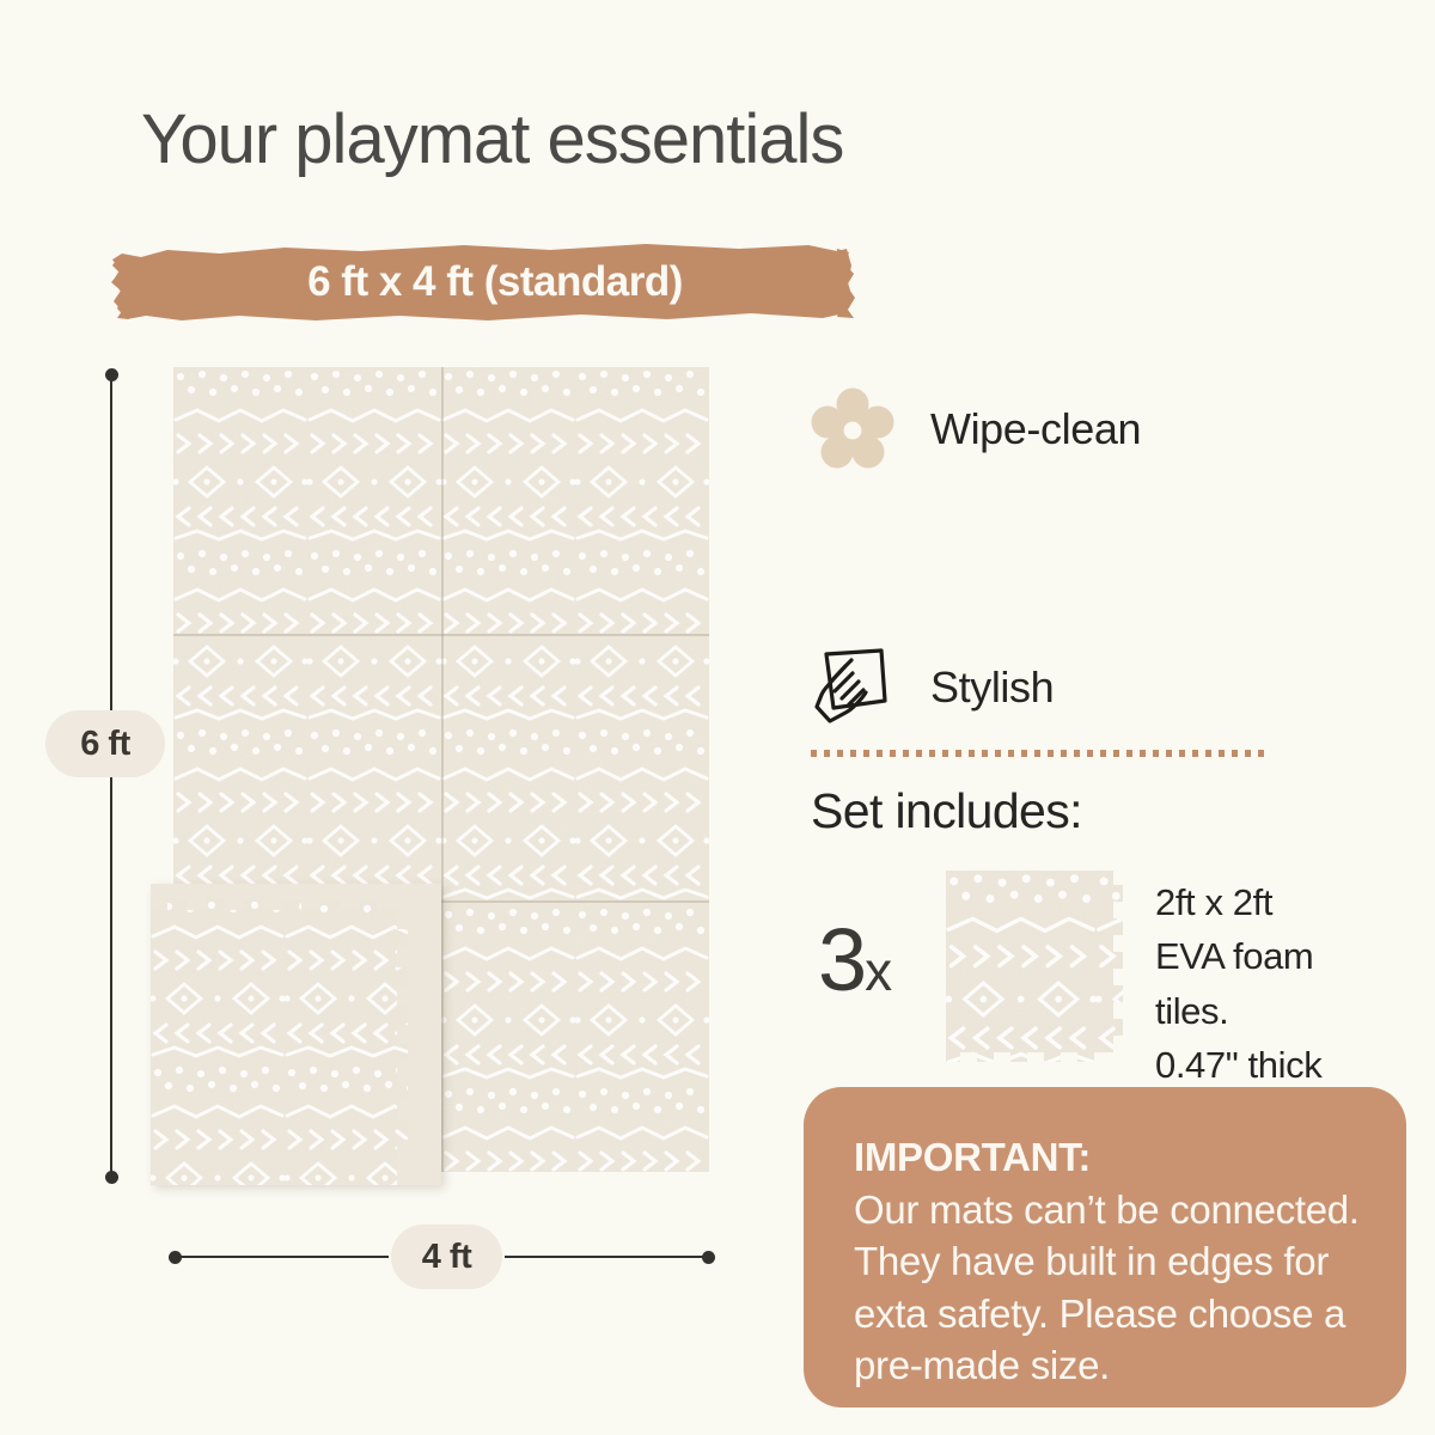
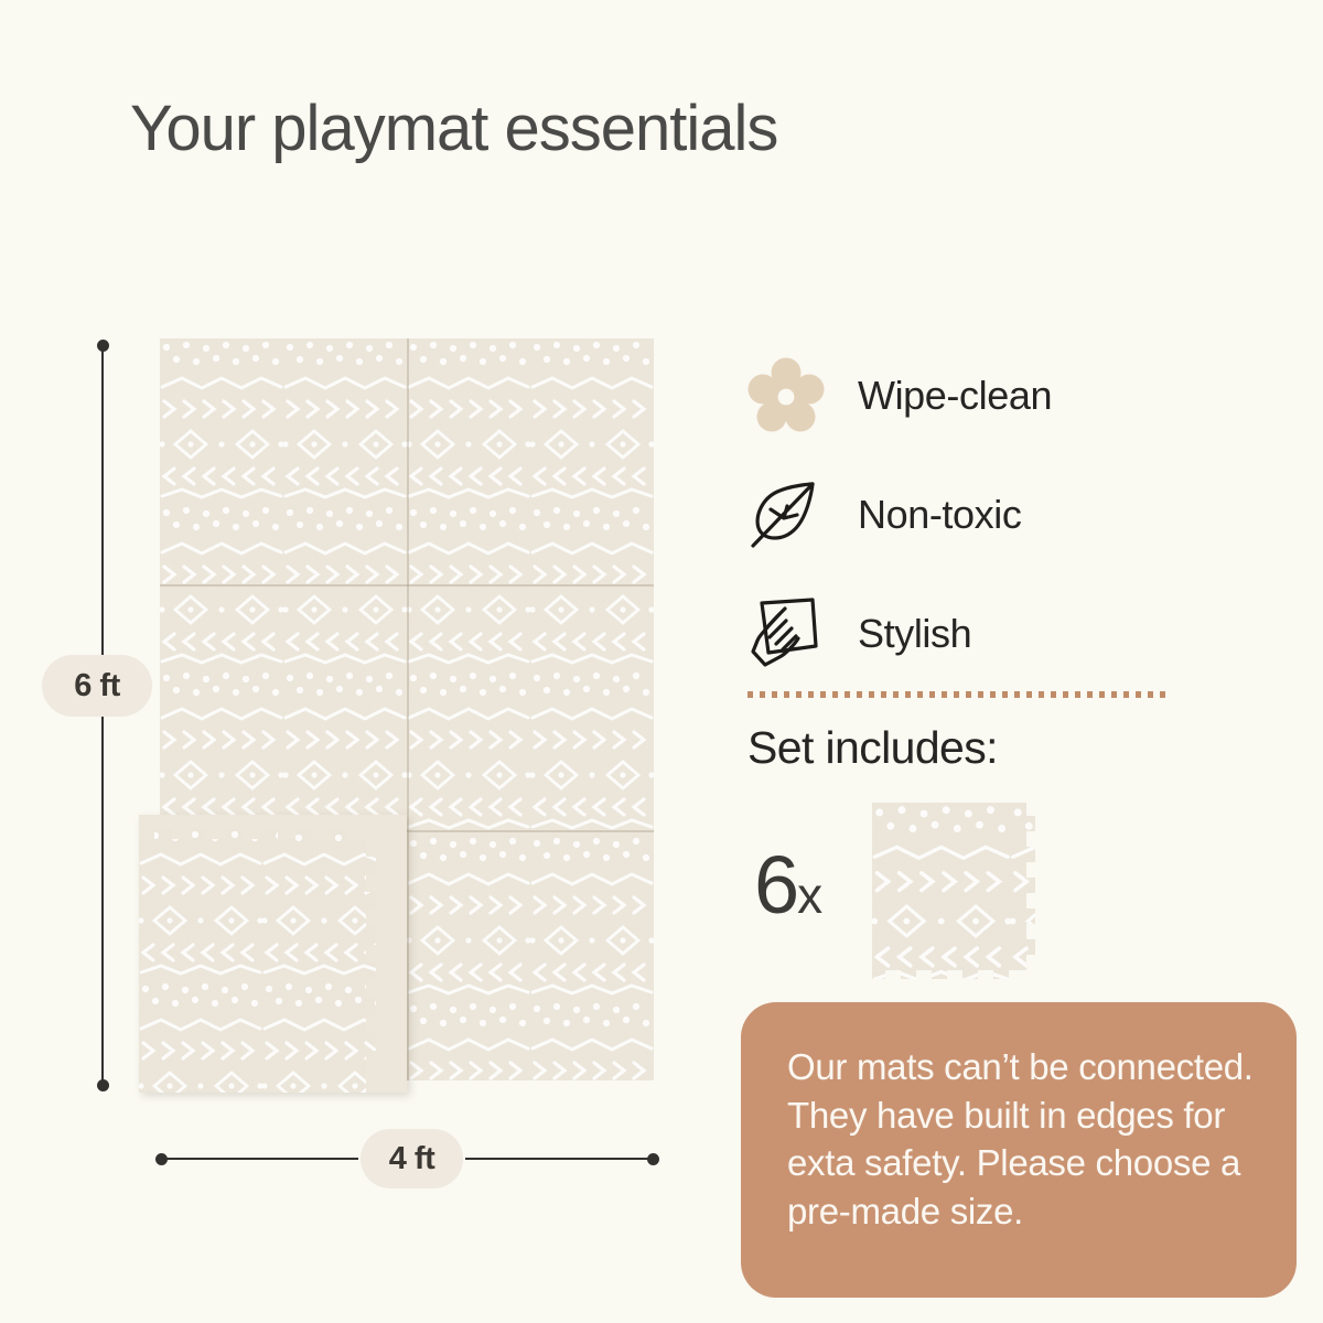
  Your playmat essentials
- 6 ft x 4 ft (standard)
  6 ft
  4 ft
  Wipe-clean
+ Non-toxic
  Stylish
  Set includes:
- 3x
+ 6x
- 2ft x 2ft
- EVA foam
- tiles.
- 0.47" thick
- IMPORTANT:
  Our mats can’t be connected. They have built in edges for exta safety. Please choose a pre-made size.
